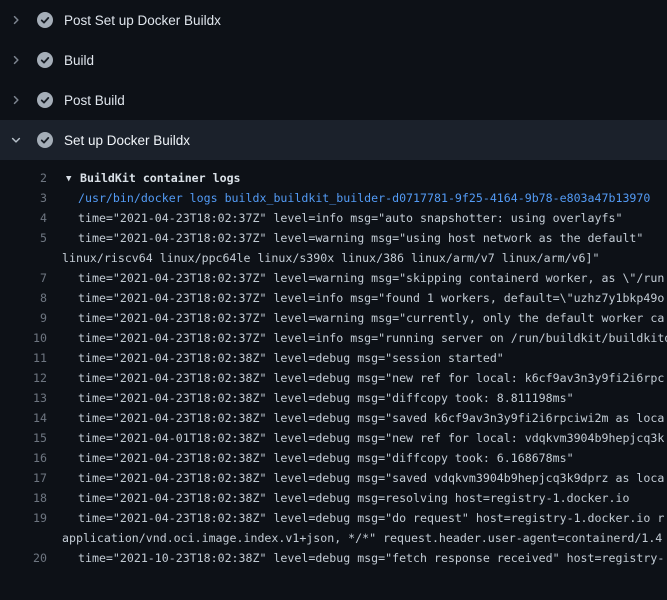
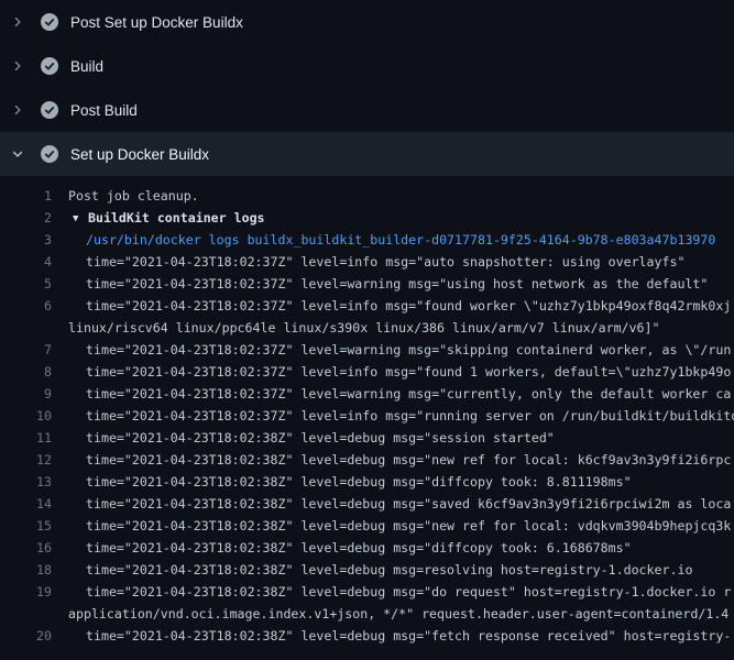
  Post Set up Docker Buildx
  Build
  Post Build
  Set up Docker Buildx
+ 1
+ Post job cleanup.
  2
  ▼ BuildKit container logs
  3
  /usr/bin/docker logs buildx_buildkit_builder-d0717781-9f25-4164-9b78-e803a47b13970
  4
  time="2021-04-23T18:02:37Z" level=info msg="auto snapshotter: using overlayfs"
  5
  time="2021-04-23T18:02:37Z" level=warning msg="using host network as the default"
+ 6
+ time="2021-04-23T18:02:37Z" level=info msg="found worker \"uzhz7y1bkp49oxf8q42rmk0xj
  linux/riscv64 linux/ppc64le linux/s390x linux/386 linux/arm/v7 linux/arm/v6]"
  7
  time="2021-04-23T18:02:37Z" level=warning msg="skipping containerd worker, as \"/run
  8
  time="2021-04-23T18:02:37Z" level=info msg="found 1 workers, default=\"uzhz7y1bkp49o
  9
  time="2021-04-23T18:02:37Z" level=warning msg="currently, only the default worker ca
  10
  time="2021-04-23T18:02:37Z" level=info msg="running server on /run/buildkit/buildkit
  11
  time="2021-04-23T18:02:38Z" level=debug msg="session started"
  12
  time="2021-04-23T18:02:38Z" level=debug msg="new ref for local: k6cf9av3n3y9fi2i6rpc
  13
  time="2021-04-23T18:02:38Z" level=debug msg="diffcopy took: 8.811198ms"
  14
  time="2021-04-23T18:02:38Z" level=debug msg="saved k6cf9av3n3y9fi2i6rpciwi2m as loca
  15
- time="2021-04-01T18:02:38Z" level=debug msg="new ref for local: vdqkvm3904b9hepjcq3k
+ time="2021-04-23T18:02:38Z" level=debug msg="new ref for local: vdqkvm3904b9hepjcq3k
  16
  time="2021-04-23T18:02:38Z" level=debug msg="diffcopy took: 6.168678ms"
- 17
- time="2021-04-23T18:02:38Z" level=debug msg="saved vdqkvm3904b9hepjcq3k9dprz as loca
  18
  time="2021-04-23T18:02:38Z" level=debug msg=resolving host=registry-1.docker.io
  19
  time="2021-04-23T18:02:38Z" level=debug msg="do request" host=registry-1.docker.io r
  application/vnd.oci.image.index.v1+json, */*" request.header.user-agent=containerd/1.4
  20
- time="2021-10-23T18:02:38Z" level=debug msg="fetch response received" host=registry-
+ time="2021-04-23T18:02:38Z" level=debug msg="fetch response received" host=registry-
